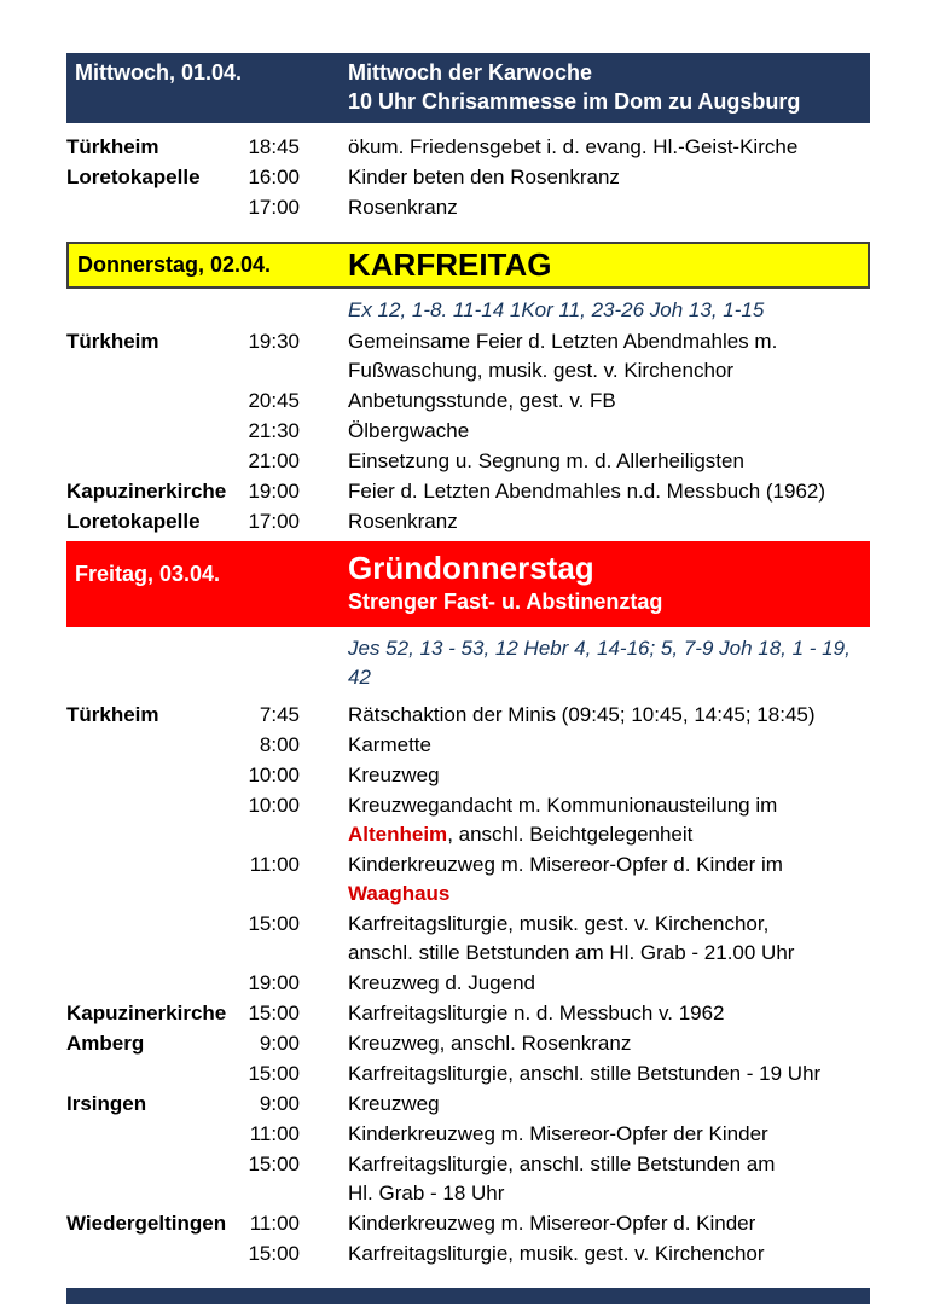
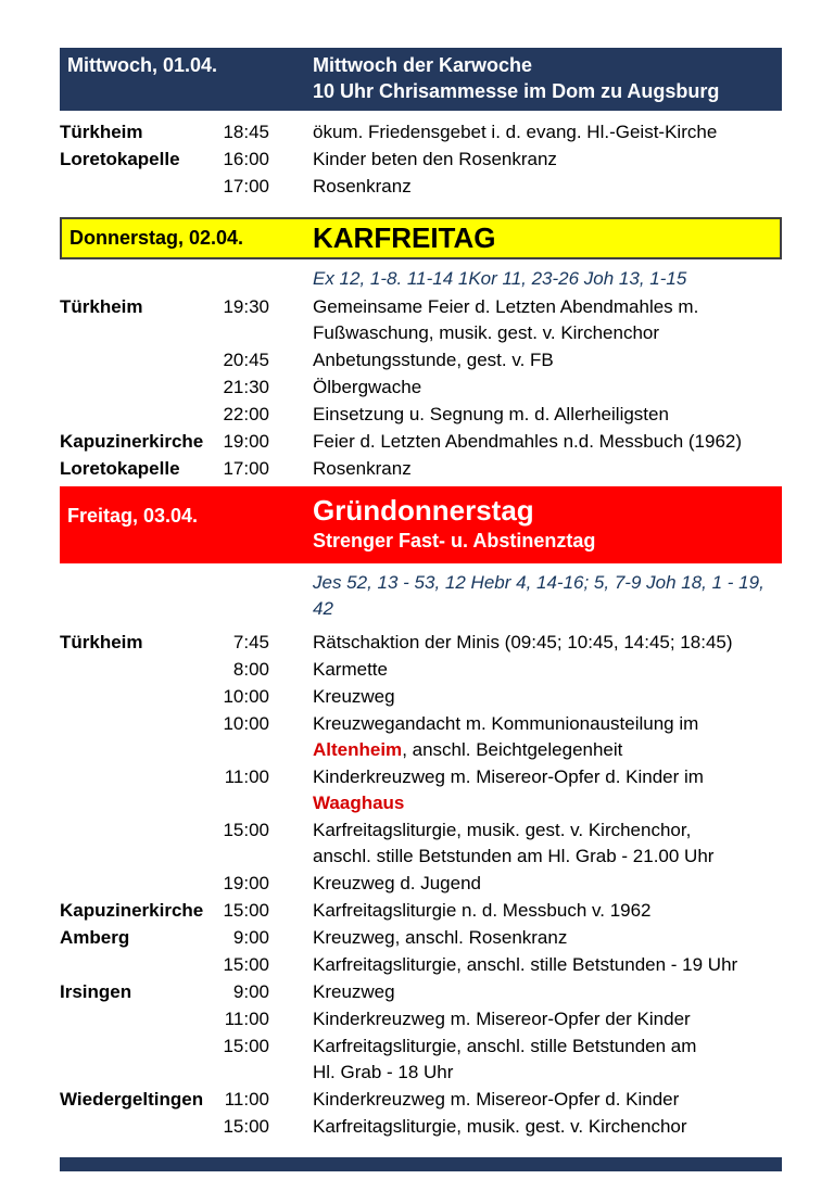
  Mittwoch, 01.04.
  Mittwoch der Karwoche
  10 Uhr Chrisammesse im Dom zu Augsburg
  Türkheim
  18:45
  ökum. Friedensgebet i. d. evang. Hl.-Geist-Kirche
  Loretokapelle
  16:00
  Kinder beten den Rosenkranz
  17:00
  Rosenkranz
  Donnerstag, 02.04.
  KARFREITAG
  Ex 12, 1-8. 11-14 1Kor 11, 23-26 Joh 13, 1-15
  Türkheim
  19:30
  Gemeinsame Feier d. Letzten Abendmahles m.
  Fußwaschung, musik. gest. v. Kirchenchor
  20:45
  Anbetungsstunde, gest. v. FB
  21:30
  Ölbergwache
- 21:00
+ 22:00
  Einsetzung u. Segnung m. d. Allerheiligsten
  Kapuzinerkirche
  19:00
  Feier d. Letzten Abendmahles n.d. Messbuch (1962)
  Loretokapelle
  17:00
  Rosenkranz
  Freitag, 03.04.
  Gründonnerstag
  Strenger Fast- u. Abstinenztag
  Jes 52, 13 - 53, 12 Hebr 4, 14-16; 5, 7-9 Joh 18, 1 - 19, 42
  Türkheim
  7:45
  Rätschaktion der Minis (09:45; 10:45, 14:45; 18:45)
  8:00
  Karmette
  10:00
  Kreuzweg
  10:00
  Kreuzwegandacht m. Kommunionausteilung im
  Altenheim, anschl. Beichtgelegenheit
  11:00
  Kinderkreuzweg m. Misereor-Opfer d. Kinder im
  Waaghaus
  15:00
  Karfreitagsliturgie, musik. gest. v. Kirchenchor,
  anschl. stille Betstunden am Hl. Grab - 21.00 Uhr
  19:00
  Kreuzweg d. Jugend
  Kapuzinerkirche
  15:00
  Karfreitagsliturgie n. d. Messbuch v. 1962
  Amberg
  9:00
  Kreuzweg, anschl. Rosenkranz
  15:00
  Karfreitagsliturgie, anschl. stille Betstunden - 19 Uhr
  Irsingen
  9:00
  Kreuzweg
  11:00
  Kinderkreuzweg m. Misereor-Opfer der Kinder
  15:00
  Karfreitagsliturgie, anschl. stille Betstunden am
  Hl. Grab - 18 Uhr
  Wiedergeltingen
  11:00
  Kinderkreuzweg m. Misereor-Opfer d. Kinder
  15:00
  Karfreitagsliturgie, musik. gest. v. Kirchenchor
